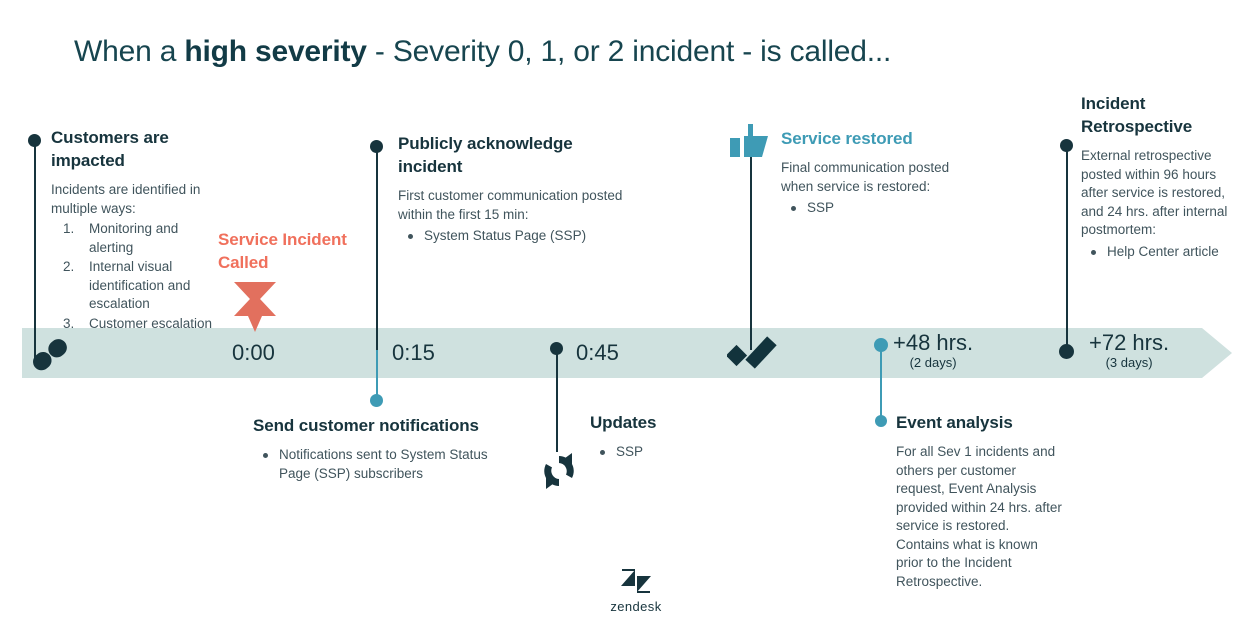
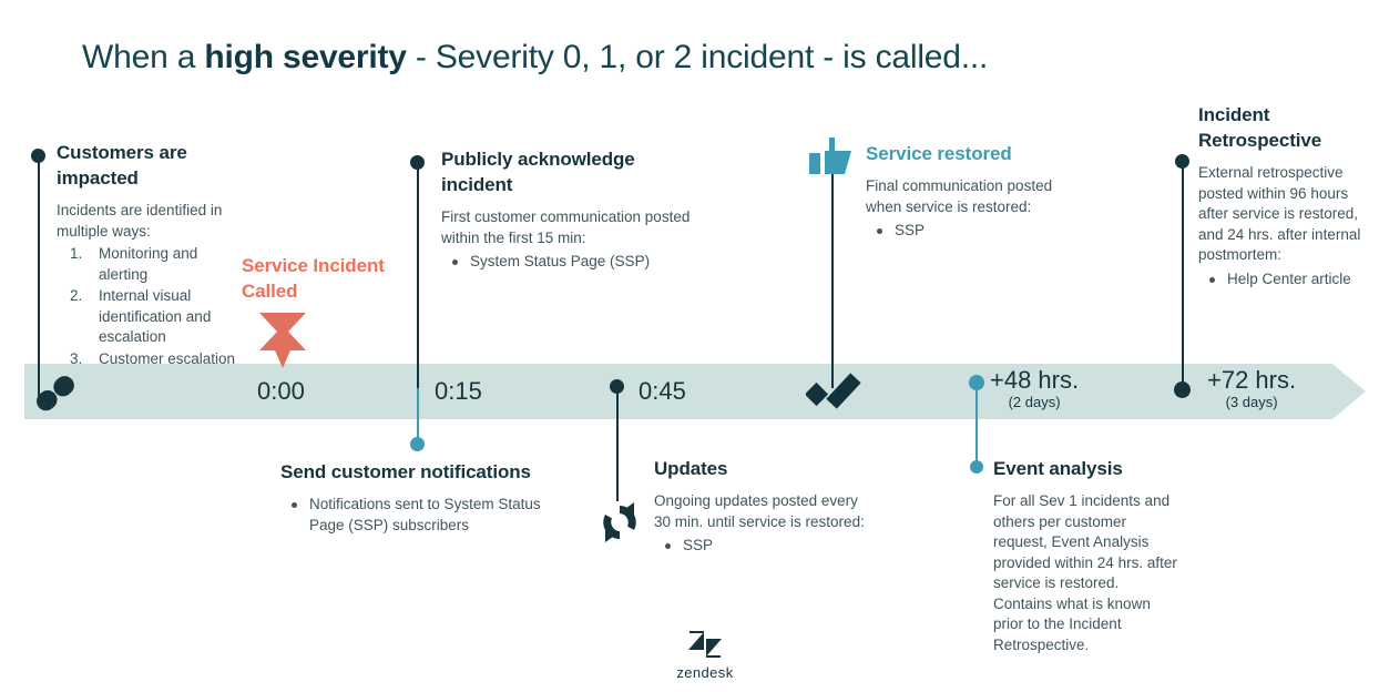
  When a high severity - Severity 0, 1, or 2 incident - is called...
  0:00
  0:15
  0:45
  +48 hrs.
  (2 days)
  +72 hrs.
  (3 days)
  Service Incident
  Called
  Customers are
  impacted
  Incidents are identified in multiple ways:
  Monitoring and alerting
  Internal visual identification and escalation
  Customer escalation
  Publicly acknowledge
  incident
  First customer communication posted within the first 15 min:
  System Status Page (SSP)
  Service restored
  Final communication posted when service is restored:
  SSP
  Incident
  Retrospective
  External retrospective posted within 96 hours after service is restored, and 24 hrs. after internal postmortem:
  Help Center article
  Send customer notifications
  Notifications sent to System Status Page (SSP) subscribers
  Updates
+ Ongoing updates posted every 30 min. until service is restored:
  SSP
  Event analysis
  For all Sev 1 incidents and others per customer request, Event Analysis provided within 24 hrs. after service is restored. Contains what is known prior to the Incident Retrospective.
  zendesk
